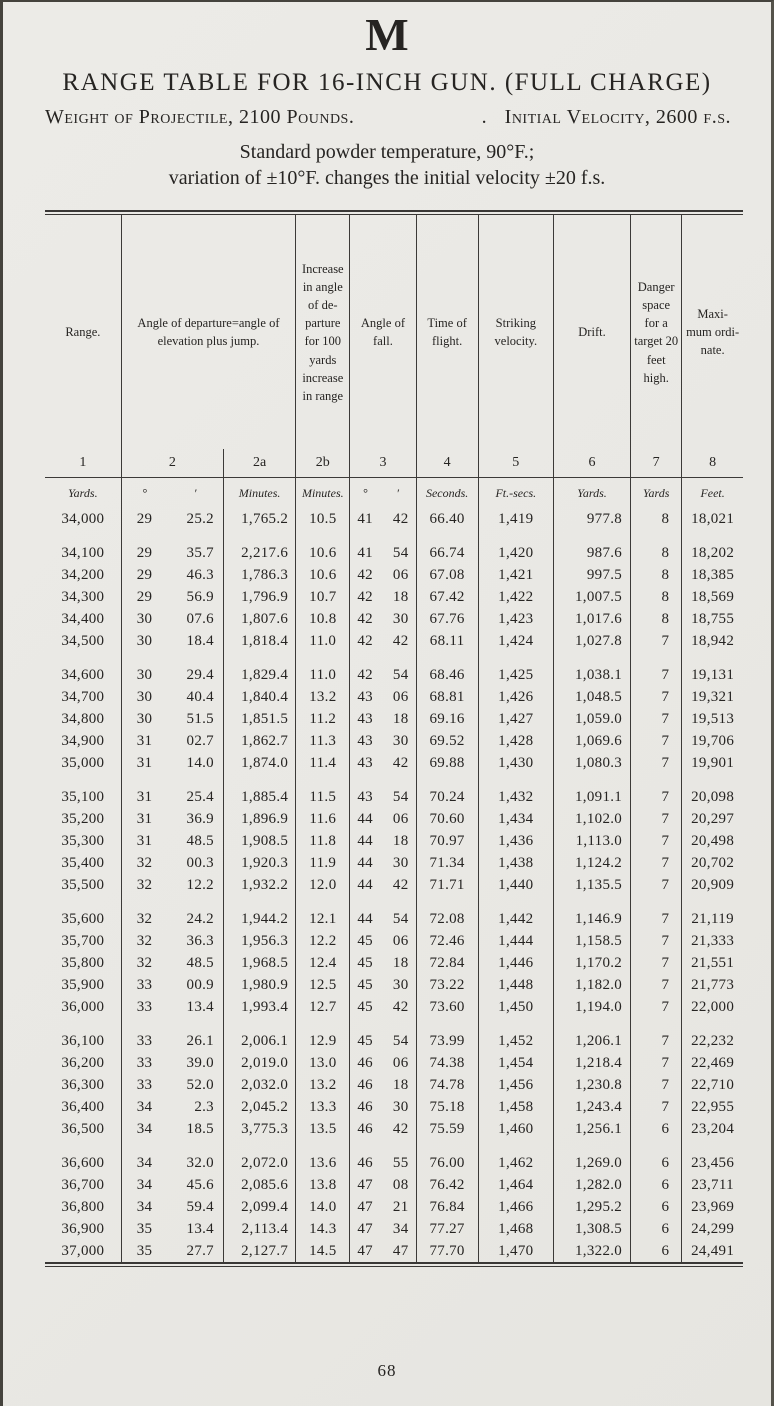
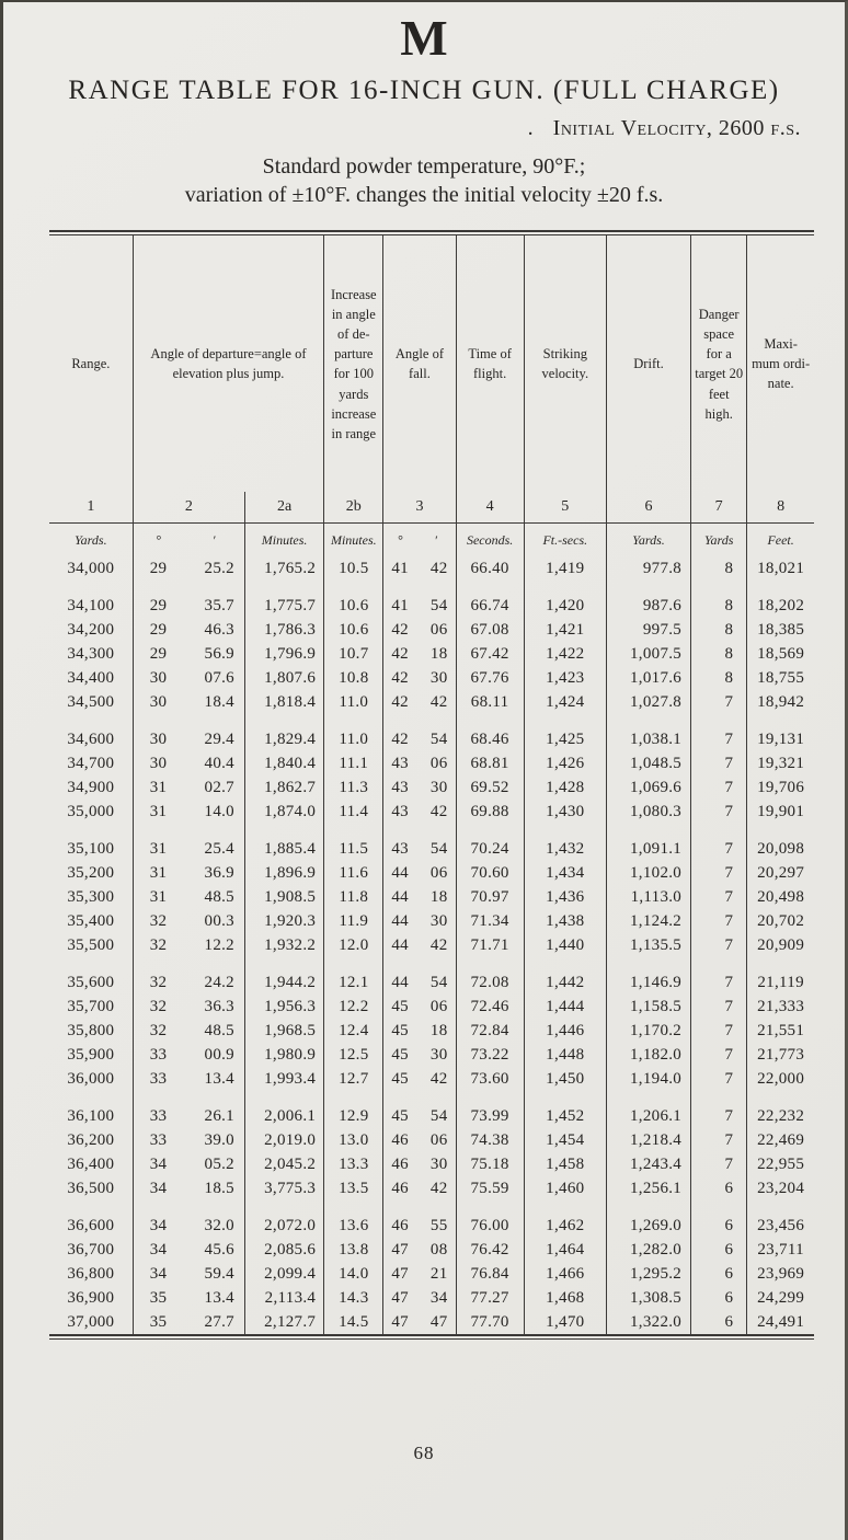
  M
  RANGE TABLE FOR 16-INCH GUN. (FULL CHARGE)
- Weight of Projectile, 2100 Pounds.
  .
  Initial Velocity, 2600 f.s.
  Standard powder temperature, 90°F.;
  variation of ±10°F. changes the initial velocity ±20 f.s.
  Range.	Angle of departure=angle of elevation plus jump.	Increase in angle of de-parture for 100 yards increase in range	Angle of fall.	Time of flight.	Striking velocity.	Drift.	Danger space for a target 20 feet high.	Maxi-mum ordi-nate.
  1	2	2a	2b	3	4	5	6	7	8
  Yards.	°	′	Minutes.	Minutes.	°	′	Seconds.	Ft.-secs.	Yards.	Yards	Feet.
  34,000	29	25.2	1,765.2	10.5	41	42	66.40	1,419	977.8	8	18,021
- 34,100	29	35.7	2,217.6	10.6	41	54	66.74	1,420	987.6	8	18,202
+ 34,100	29	35.7	1,775.7	10.6	41	54	66.74	1,420	987.6	8	18,202
  34,200	29	46.3	1,786.3	10.6	42	06	67.08	1,421	997.5	8	18,385
  34,300	29	56.9	1,796.9	10.7	42	18	67.42	1,422	1,007.5	8	18,569
  34,400	30	07.6	1,807.6	10.8	42	30	67.76	1,423	1,017.6	8	18,755
  34,500	30	18.4	1,818.4	11.0	42	42	68.11	1,424	1,027.8	7	18,942
  34,600	30	29.4	1,829.4	11.0	42	54	68.46	1,425	1,038.1	7	19,131
- 34,700	30	40.4	1,840.4	13.2	43	06	68.81	1,426	1,048.5	7	19,321
+ 34,700	30	40.4	1,840.4	11.1	43	06	68.81	1,426	1,048.5	7	19,321
- 34,800	30	51.5	1,851.5	11.2	43	18	69.16	1,427	1,059.0	7	19,513
  34,900	31	02.7	1,862.7	11.3	43	30	69.52	1,428	1,069.6	7	19,706
  35,000	31	14.0	1,874.0	11.4	43	42	69.88	1,430	1,080.3	7	19,901
  35,100	31	25.4	1,885.4	11.5	43	54	70.24	1,432	1,091.1	7	20,098
  35,200	31	36.9	1,896.9	11.6	44	06	70.60	1,434	1,102.0	7	20,297
  35,300	31	48.5	1,908.5	11.8	44	18	70.97	1,436	1,113.0	7	20,498
  35,400	32	00.3	1,920.3	11.9	44	30	71.34	1,438	1,124.2	7	20,702
  35,500	32	12.2	1,932.2	12.0	44	42	71.71	1,440	1,135.5	7	20,909
  35,600	32	24.2	1,944.2	12.1	44	54	72.08	1,442	1,146.9	7	21,119
  35,700	32	36.3	1,956.3	12.2	45	06	72.46	1,444	1,158.5	7	21,333
  35,800	32	48.5	1,968.5	12.4	45	18	72.84	1,446	1,170.2	7	21,551
  35,900	33	00.9	1,980.9	12.5	45	30	73.22	1,448	1,182.0	7	21,773
  36,000	33	13.4	1,993.4	12.7	45	42	73.60	1,450	1,194.0	7	22,000
  36,100	33	26.1	2,006.1	12.9	45	54	73.99	1,452	1,206.1	7	22,232
  36,200	33	39.0	2,019.0	13.0	46	06	74.38	1,454	1,218.4	7	22,469
- 36,300	33	52.0	2,032.0	13.2	46	18	74.78	1,456	1,230.8	7	22,710
- 36,400	34	2.3	2,045.2	13.3	46	30	75.18	1,458	1,243.4	7	22,955
+ 36,400	34	05.2	2,045.2	13.3	46	30	75.18	1,458	1,243.4	7	22,955
  36,500	34	18.5	3,775.3	13.5	46	42	75.59	1,460	1,256.1	6	23,204
  36,600	34	32.0	2,072.0	13.6	46	55	76.00	1,462	1,269.0	6	23,456
  36,700	34	45.6	2,085.6	13.8	47	08	76.42	1,464	1,282.0	6	23,711
  36,800	34	59.4	2,099.4	14.0	47	21	76.84	1,466	1,295.2	6	23,969
  36,900	35	13.4	2,113.4	14.3	47	34	77.27	1,468	1,308.5	6	24,299
  37,000	35	27.7	2,127.7	14.5	47	47	77.70	1,470	1,322.0	6	24,491
  68
